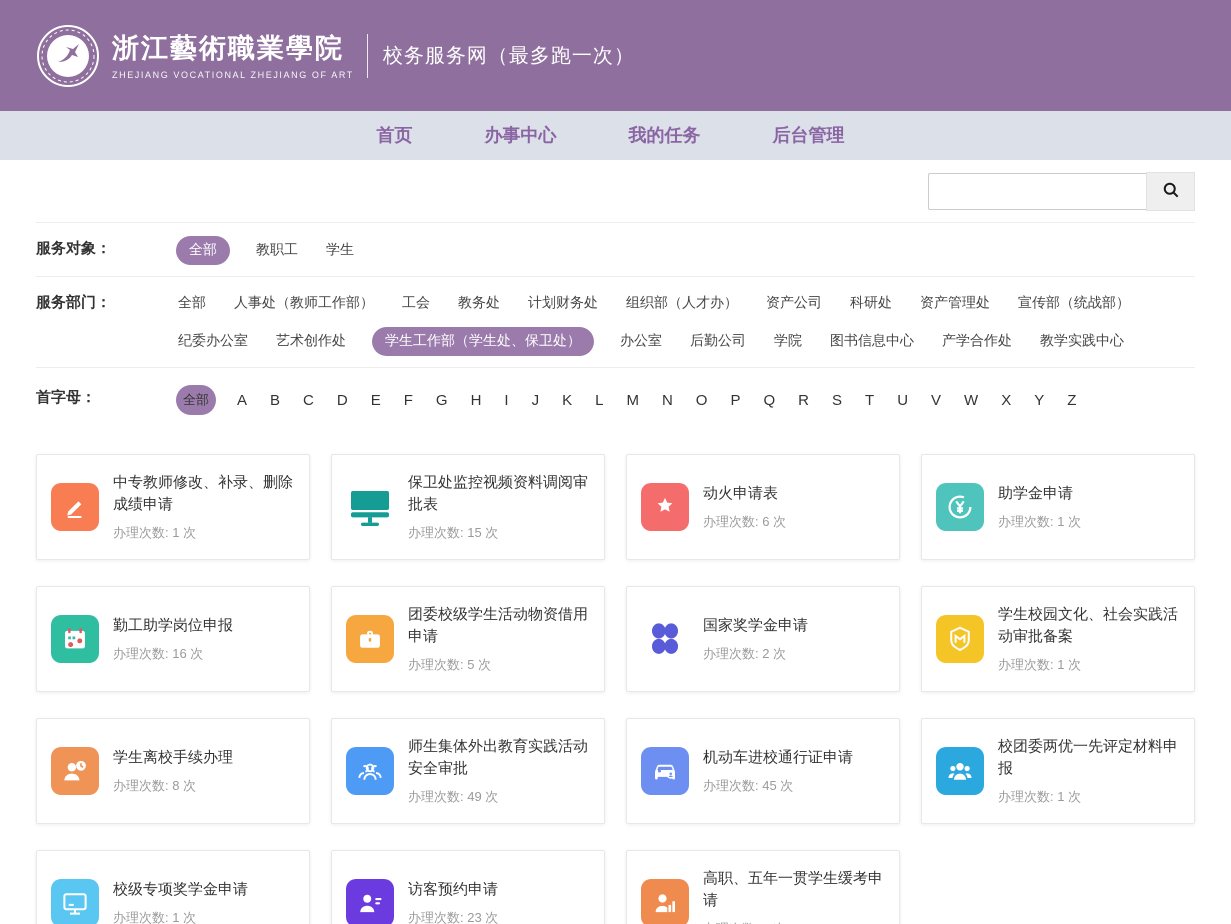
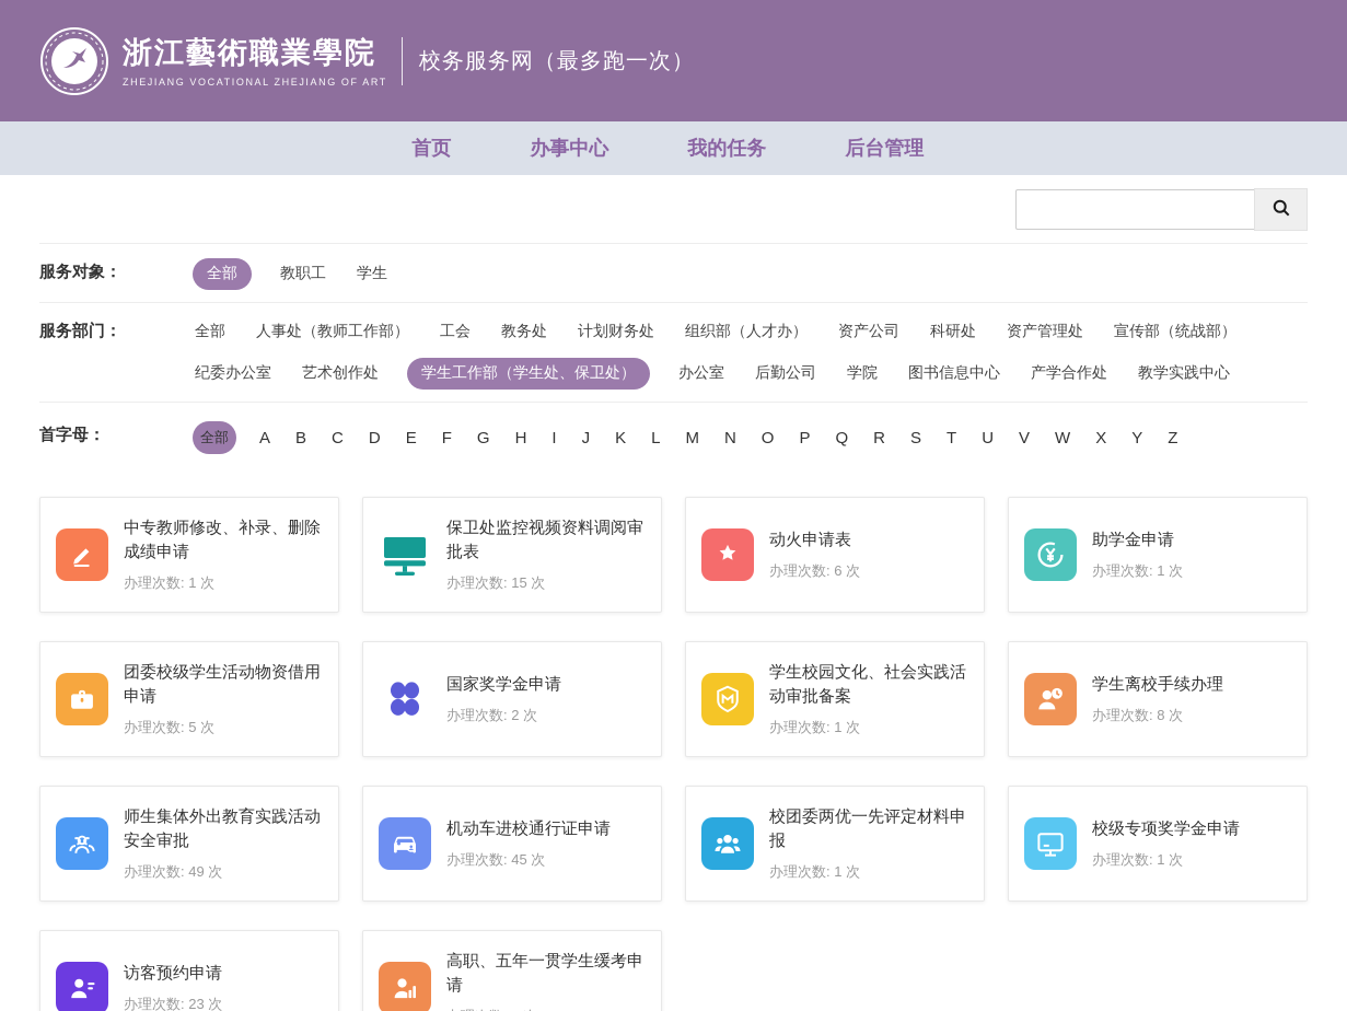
  浙江藝術職業學院
  ZHEJIANG VOCATIONAL ZHEJIANG OF ART
  校务服务网（最多跑一次）
  首页
  办事中心
  我的任务
  后台管理
  服务对象：
  全部
  教职工
  学生
  服务部门：
  全部
  人事处（教师工作部）
  工会
  教务处
  计划财务处
  组织部（人才办）
  资产公司
  科研处
  资产管理处
  宣传部（统战部）
  纪委办公室
  艺术创作处
  学生工作部（学生处、保卫处）
  办公室
  后勤公司
  学院
  图书信息中心
  产学合作处
  教学实践中心
  首字母：
  全部
  A
  B
  C
  D
  E
  F
  G
  H
  I
  J
  K
  L
  M
  N
  O
  P
  Q
  R
  S
  T
  U
  V
  W
  X
  Y
  Z
  中专教师修改、补录、删除成绩申请
  办理次数: 1 次
  保卫处监控视频资料调阅审批表
  办理次数: 15 次
  动火申请表
  办理次数: 6 次
  助学金申请
  办理次数: 1 次
- 勤工助学岗位申报
- 办理次数: 16 次
  团委校级学生活动物资借用申请
  办理次数: 5 次
  国家奖学金申请
  办理次数: 2 次
  学生校园文化、社会实践活动审批备案
  办理次数: 1 次
  学生离校手续办理
  办理次数: 8 次
  师生集体外出教育实践活动安全审批
  办理次数: 49 次
  机动车进校通行证申请
  办理次数: 45 次
  校团委两优一先评定材料申报
  办理次数: 1 次
  校级专项奖学金申请
  办理次数: 1 次
  访客预约申请
  办理次数: 23 次
  高职、五年一贯学生缓考申请
